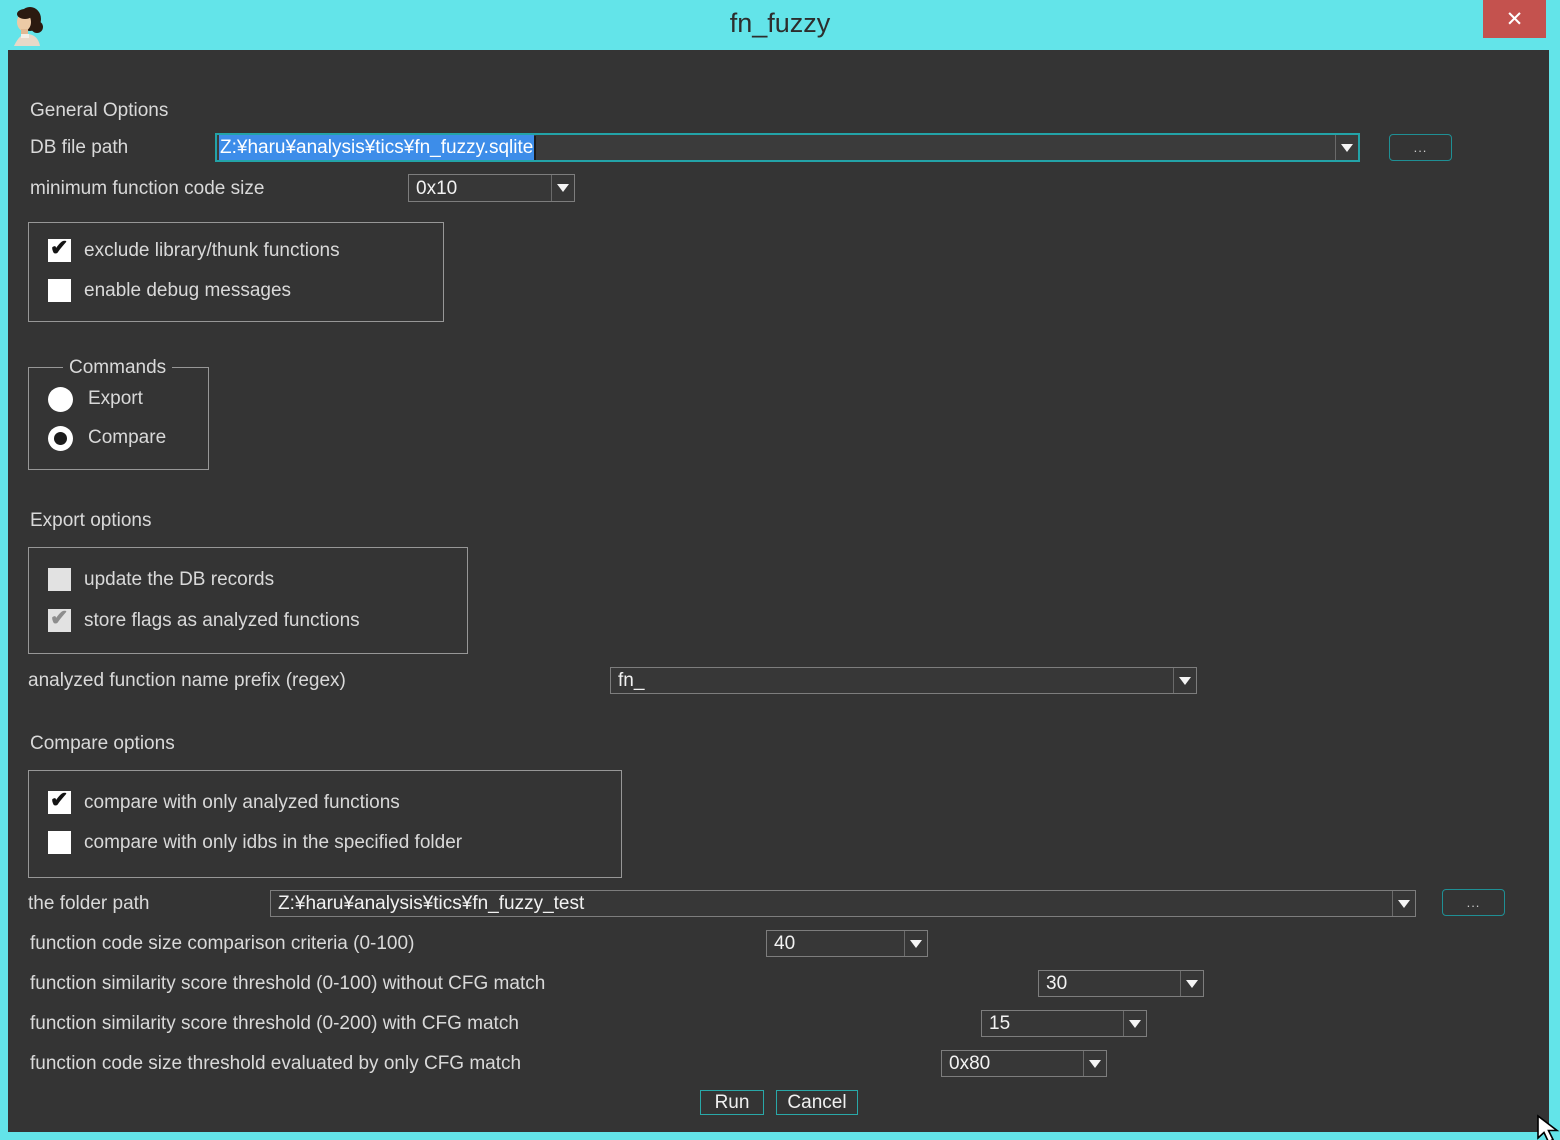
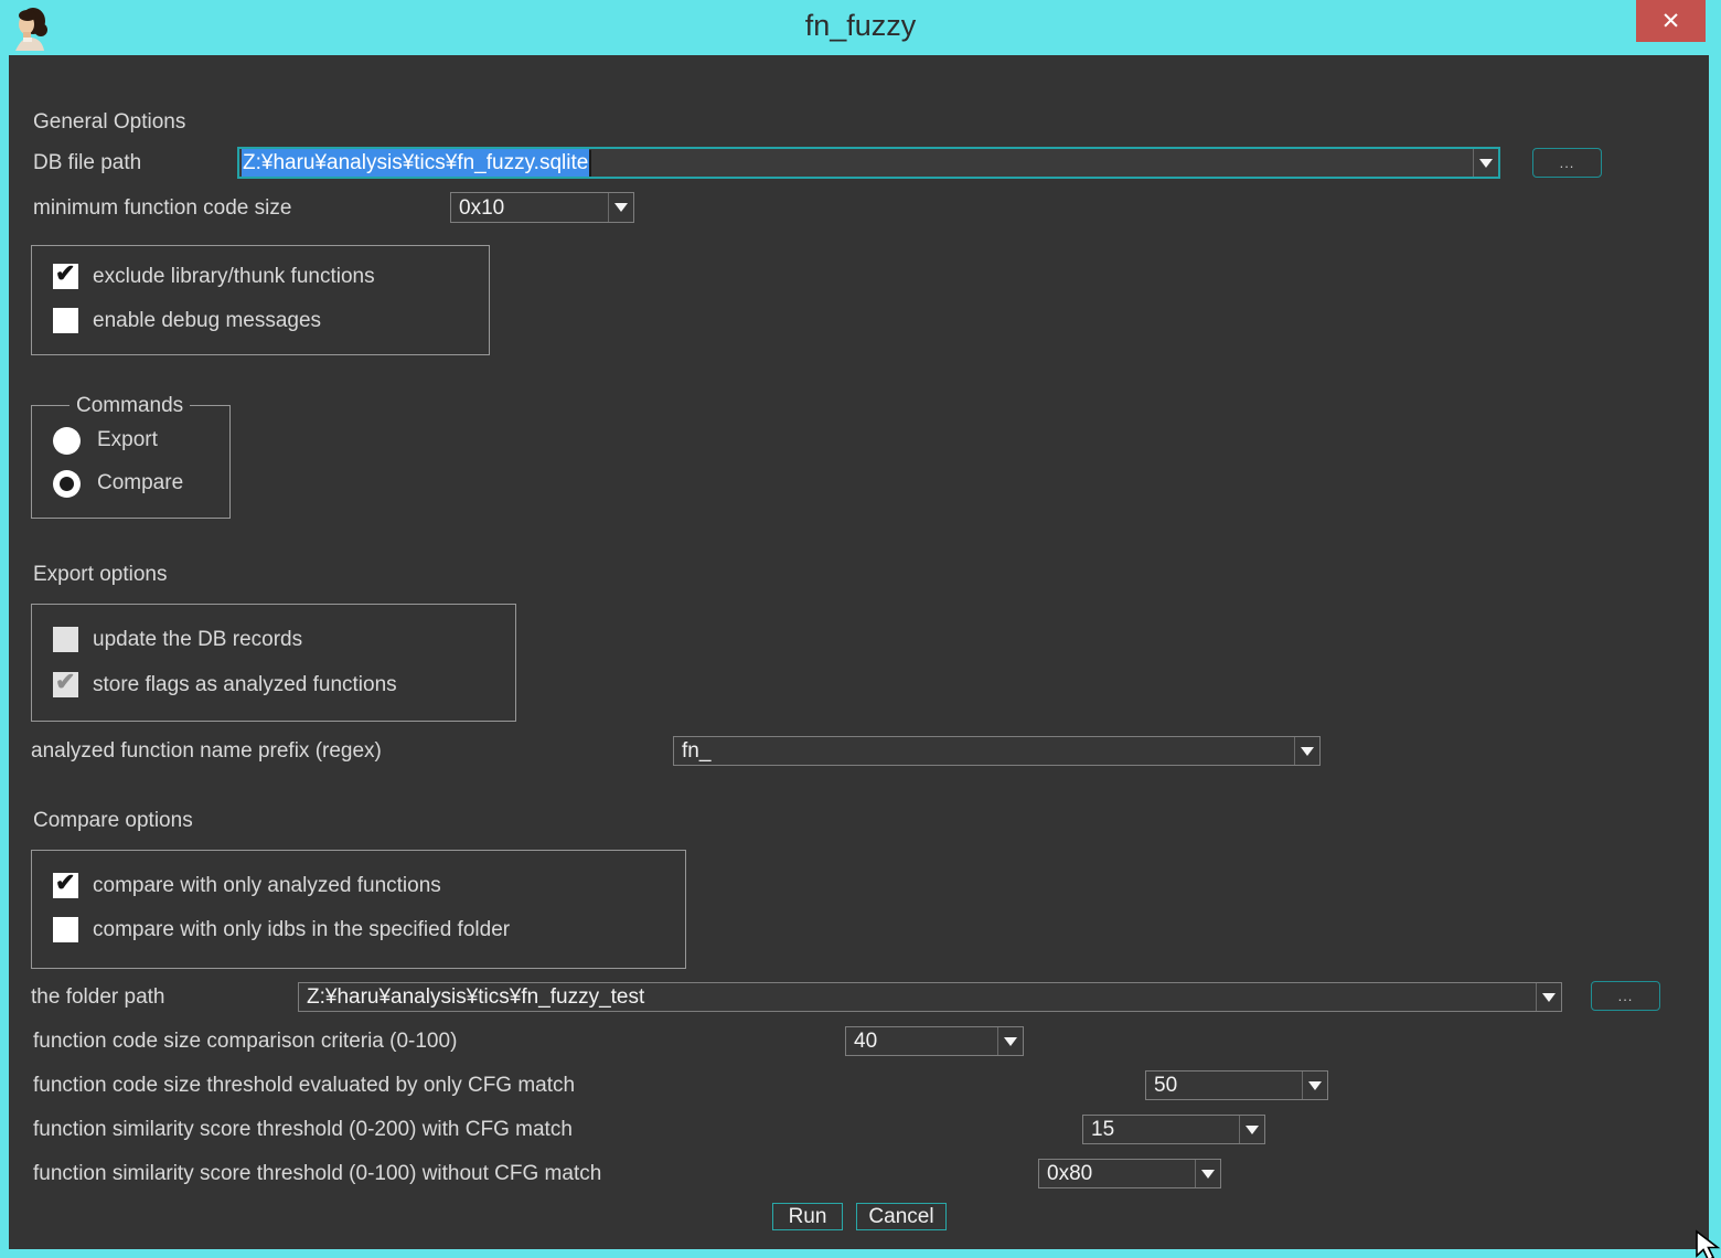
  fn_fuzzy
  ✕
  General Options
  DB file path
  Z:¥haru¥analysis¥tics¥fn_fuzzy.sqlite
  ...
  minimum function code size
  0x10
  exclude library/thunk functions
  enable debug messages
  Commands
  Export
  Compare
  Export options
  update the DB records
  store flags as analyzed functions
  analyzed function name prefix (regex)
  fn_
  Compare options
  compare with only analyzed functions
  compare with only idbs in the specified folder
  the folder path
  Z:¥haru¥analysis¥tics¥fn_fuzzy_test
  ...
  function code size comparison criteria (0-100)
  40
- function similarity score threshold (0-100) without CFG match
+ function code size threshold evaluated by only CFG match
- 30
+ 50
  function similarity score threshold (0-200) with CFG match
  15
- function code size threshold evaluated by only CFG match
+ function similarity score threshold (0-100) without CFG match
  0x80
  Run
  Cancel
